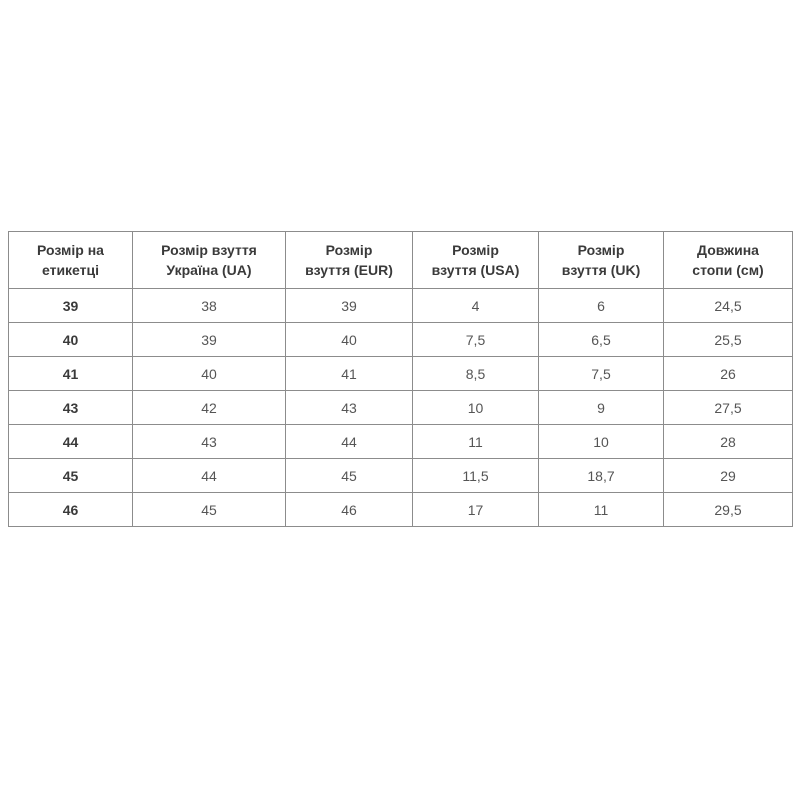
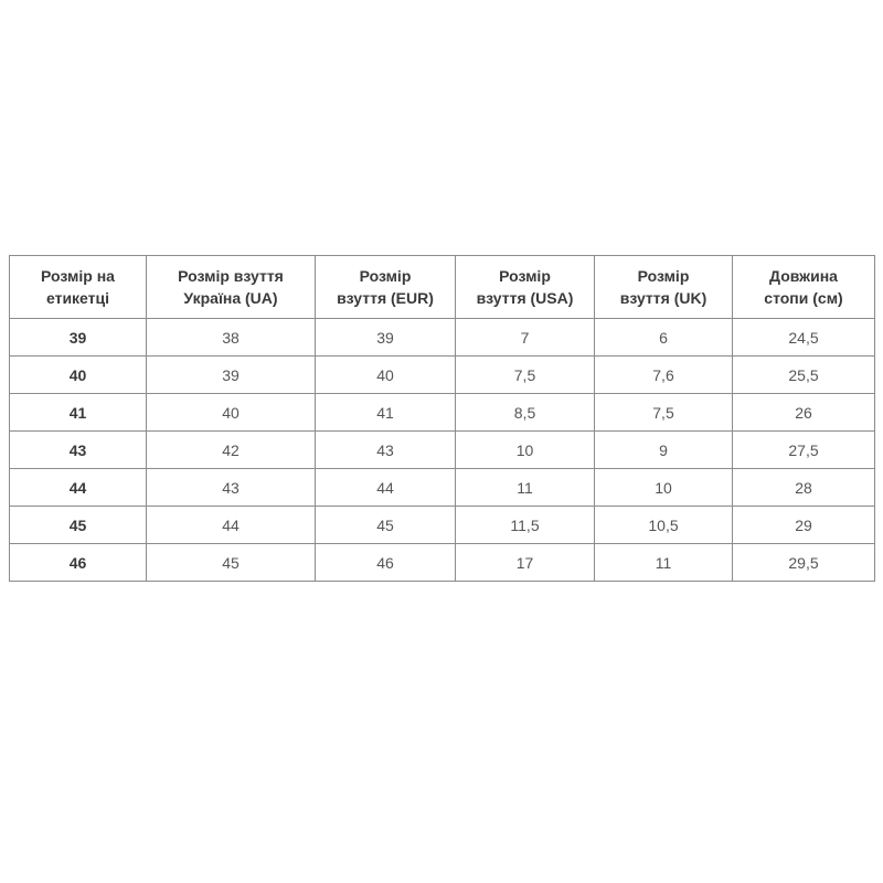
  Розмір на етикетці	Розмір взуття Україна (UA)	Розмір взуття (EUR)	Розмір взуття (USA)	Розмір взуття (UK)	Довжина стопи (см)
- 39	38	39	4	6	24,5
+ 39	38	39	7	6	24,5
- 40	39	40	7,5	6,5	25,5
+ 40	39	40	7,5	7,6	25,5
  41	40	41	8,5	7,5	26
  43	42	43	10	9	27,5
  44	43	44	11	10	28
- 45	44	45	11,5	18,7	29
+ 45	44	45	11,5	10,5	29
  46	45	46	17	11	29,5
